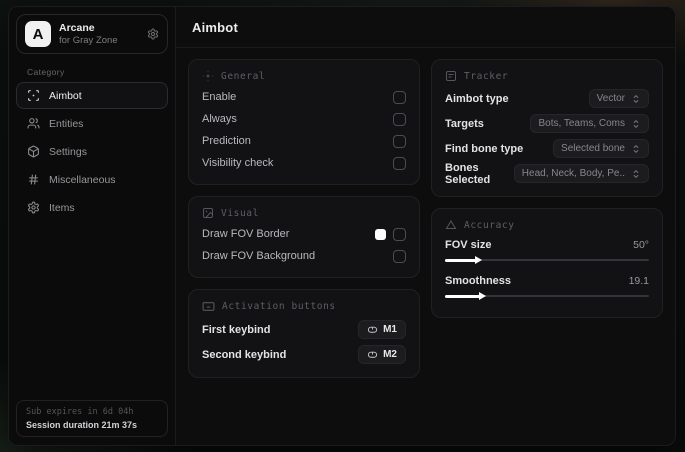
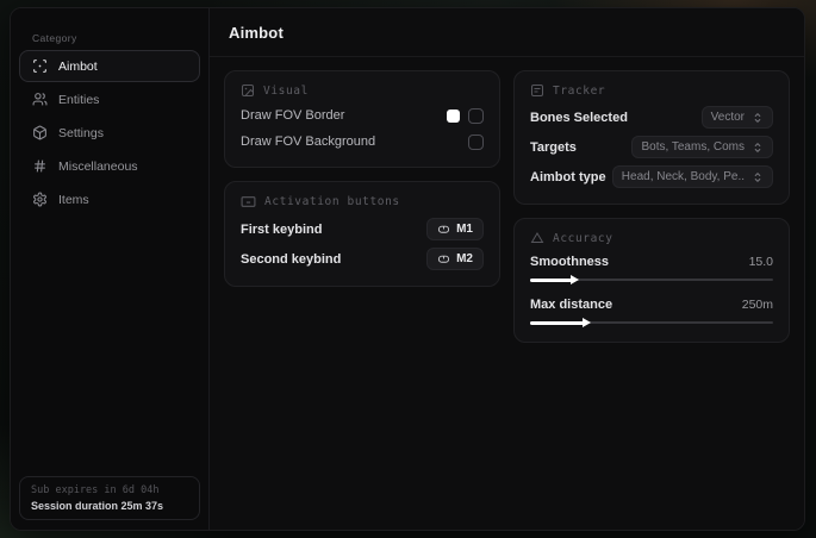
- A
- Arcane
- for Gray Zone
  Category
  Aimbot
  Entities
  Settings
  Miscellaneous
  Items
  Sub expires in 6d 04h
- Session duration 21m 37s
+ Session duration 25m 37s
  Aimbot
- General
- Enable
- Always
- Prediction
- Visibility check
  Visual
  Draw FOV Border
  Draw FOV Background
  Activation buttons
  First keybind
  M1
  Second keybind
  M2
  Tracker
- Aimbot type
+ Bones Selected
  Vector
  Targets
  Bots, Teams, Coms
- Find bone type
- Selected bone
- Bones Selected
+ Aimbot type
  Head, Neck, Body, Pe..
  Accuracy
- FOV size
- 50°
  Smoothness
- 19.1
+ 15.0
+ Max distance
+ 250m
